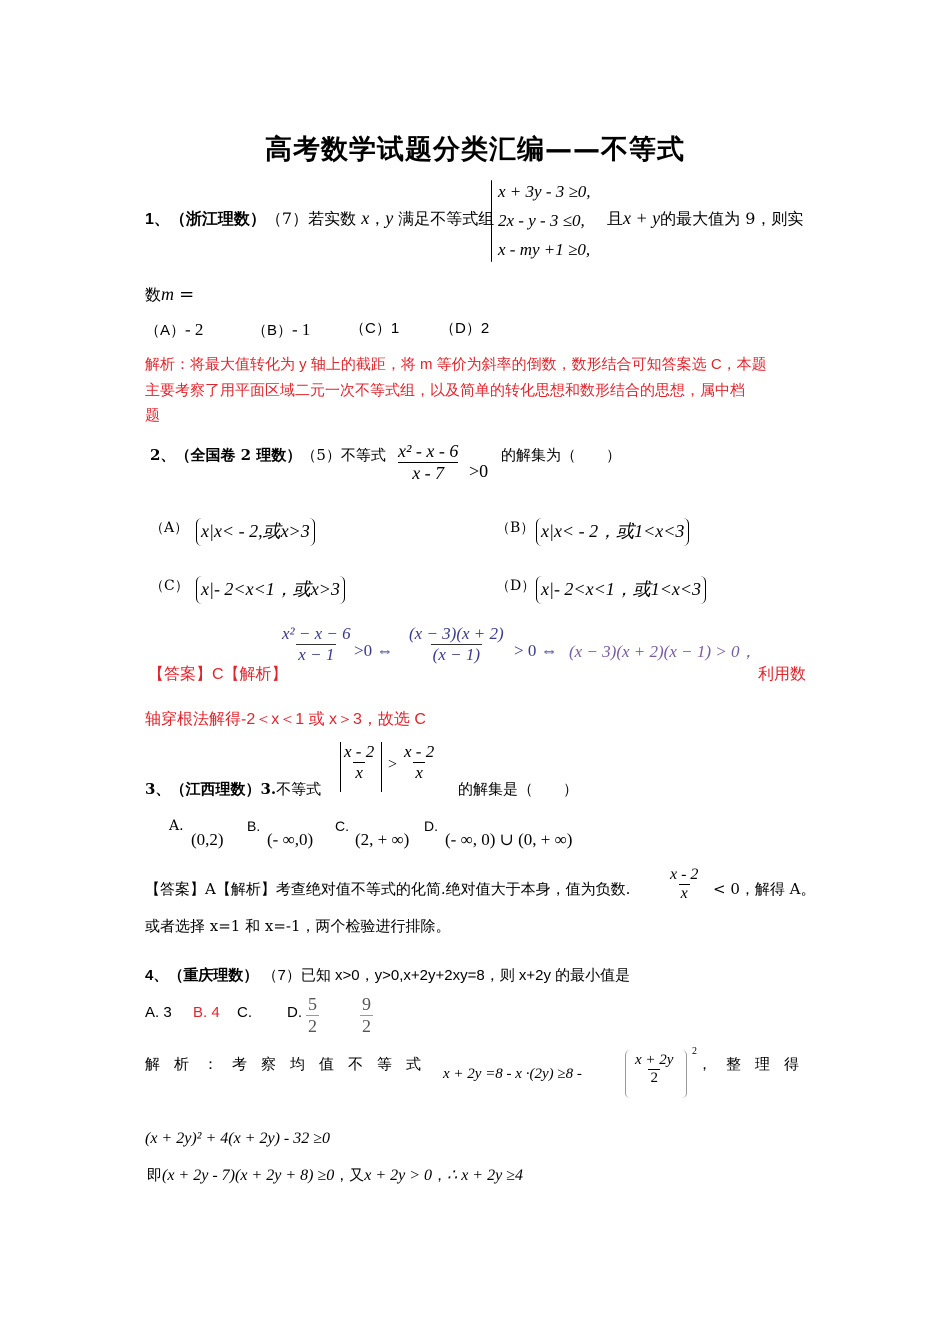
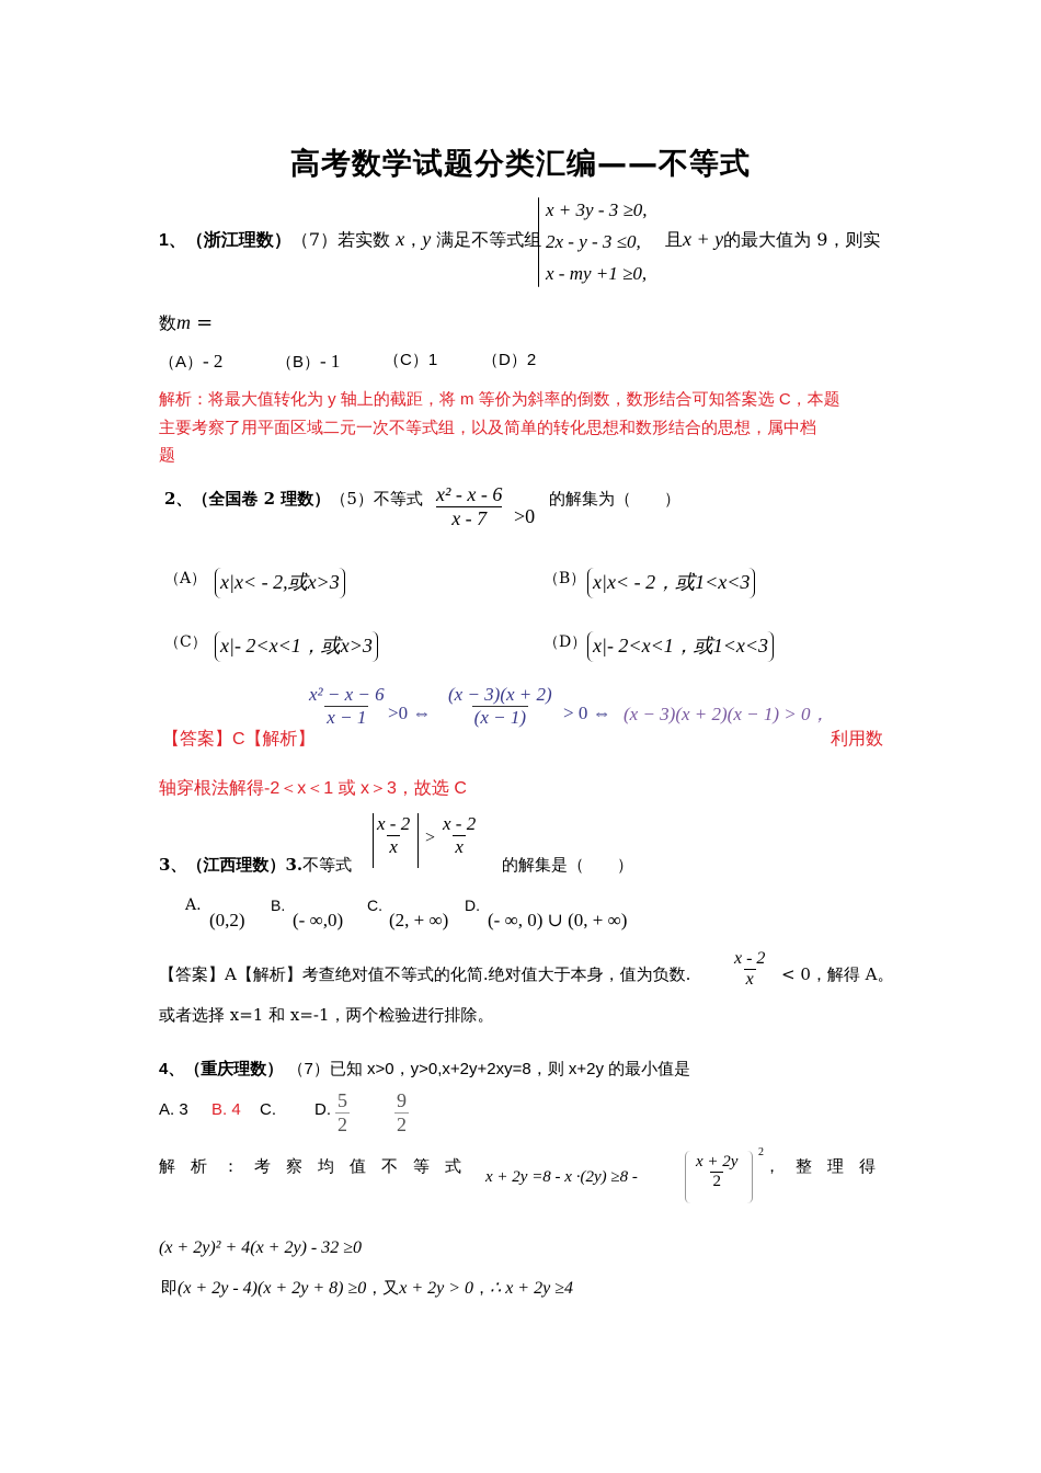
  高考数学试题分类汇编——不等式
  1、（浙江理数）（7）若实数 x，y 满足不等式组
  x + 3y - 3 ≥0,
  2x - y - 3 ≤0,
  x - my +1 ≥0,
  且x + y的最大值为 9，则实
  数m =
  （A）- 2
  （B）- 1
  （C）1
  （D）2
  解析：将最大值转化为 y 轴上的截距，将 m 等价为斜率的倒数，数形结合可知答案选 C，本题
  主要考察了用平面区域二元一次不等式组，以及简单的转化思想和数形结合的思想，属中档
  题
  2、（全国卷 2 理数）（5）不等式
  x² - x - 6
  x - 7
  >0
  的解集为（ ）
  （A）
  x|x< - 2,或x>3
  （B）
  x|x< - 2，或1<x<3
  （C）
  x|- 2<x<1，或x>3
  （D）
  x|- 2<x<1，或1<x<3
  【答案】C【解析】
  x² − x − 6
  x − 1
  >0 ⇔
  (x − 3)(x + 2)
  (x − 1)
  > 0 ⇔
  (x − 3)(x + 2)(x − 1) > 0，
  利用数
  轴穿根法解得-2＜x＜1 或 x＞3，故选 C
  3、（江西理数）3.不等式
  x - 2
  x
  >
  x - 2
  x
  的解集是（ ）
  A.
  (0,2)
  B.
  (- ∞,0)
  C.
  (2, + ∞)
  D.
  (- ∞, 0) ∪ (0, + ∞)
  【答案】A【解析】考查绝对值不等式的化简.绝对值大于本身，值为负数.
  x - 2
  x
  < 0，解得 A。
  或者选择 x=1 和 x=-1，两个检验进行排除。
  4、（重庆理数） （7）已知 x>0，y>0,x+2y+2xy=8，则 x+2y 的最小值是
  A. 3
  B. 4
  C.
  D.
  5
  2
  9
  2
  解析：考察均值不等式
  x + 2y =8 - x ·(2y) ≥8 -
  x + 2y
  2
  2
  ，整理得
  (x + 2y)² + 4(x + 2y) - 32 ≥0
- 即(x + 2y - 7)(x + 2y + 8) ≥0，又x + 2y > 0，∴ x + 2y ≥4
+ 即(x + 2y - 4)(x + 2y + 8) ≥0，又x + 2y > 0，∴ x + 2y ≥4
